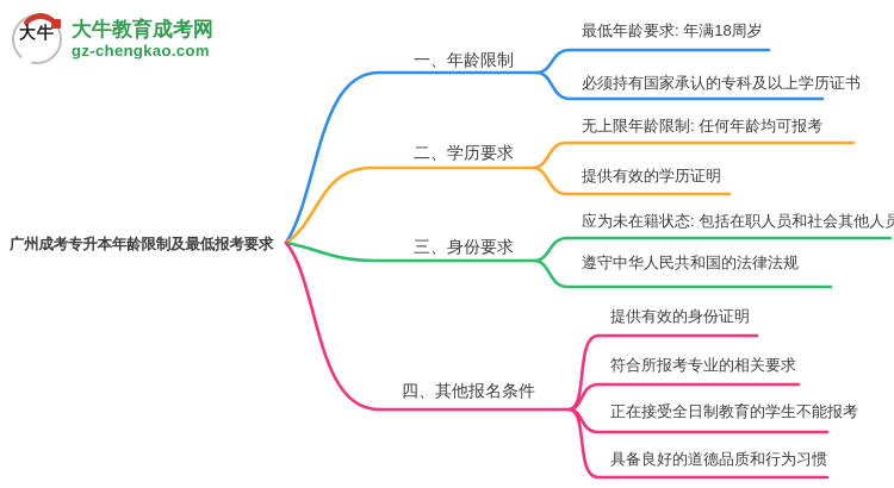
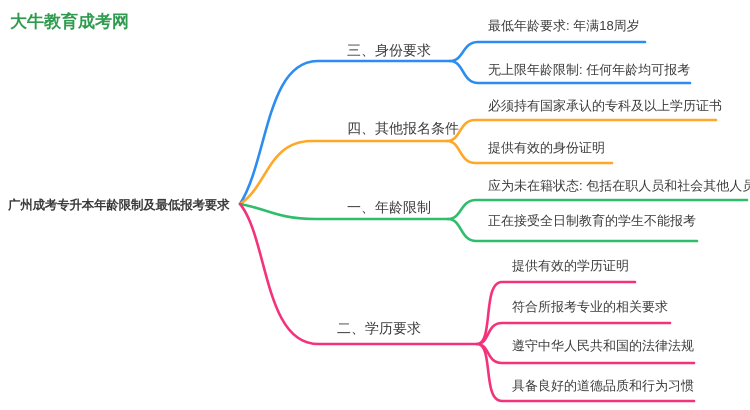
- 大牛
  大牛教育成考网
- gz-chengkao.com
  广州成考专升本年龄限制及最低报考要求
- 一、年龄限制
+ 三、身份要求
  最低年龄要求: 年满18周岁
- 必须持有国家承认的专科及以上学历证书
+ 无上限年龄限制: 任何年龄均可报考
- 二、学历要求
+ 四、其他报名条件
- 无上限年龄限制: 任何年龄均可报考
+ 必须持有国家承认的专科及以上学历证书
- 提供有效的学历证明
+ 提供有效的身份证明
- 三、身份要求
+ 一、年龄限制
  应为未在籍状态: 包括在职人员和社会其他人员
- 遵守中华人民共和国的法律法规
+ 正在接受全日制教育的学生不能报考
- 四、其他报名条件
+ 二、学历要求
- 提供有效的身份证明
+ 提供有效的学历证明
  符合所报考专业的相关要求
- 正在接受全日制教育的学生不能报考
+ 遵守中华人民共和国的法律法规
  具备良好的道德品质和行为习惯
